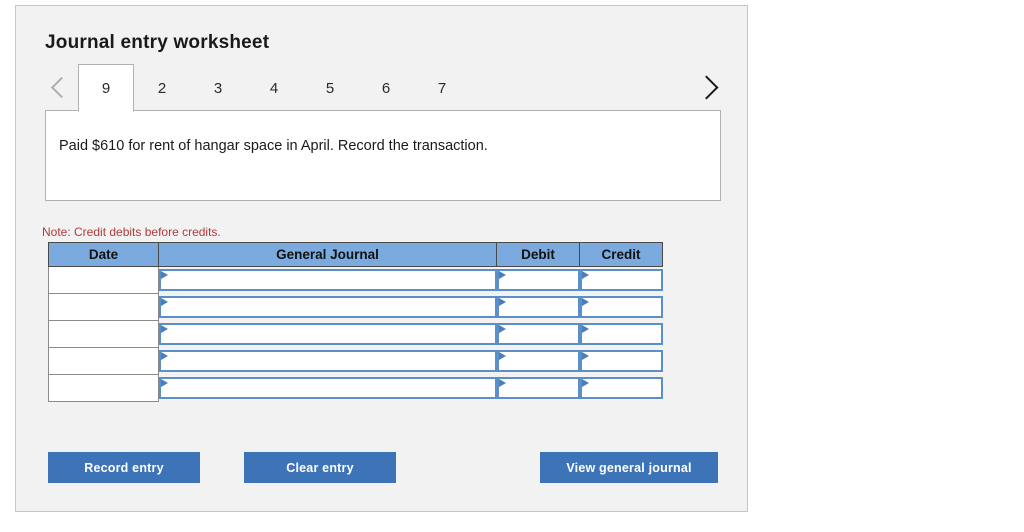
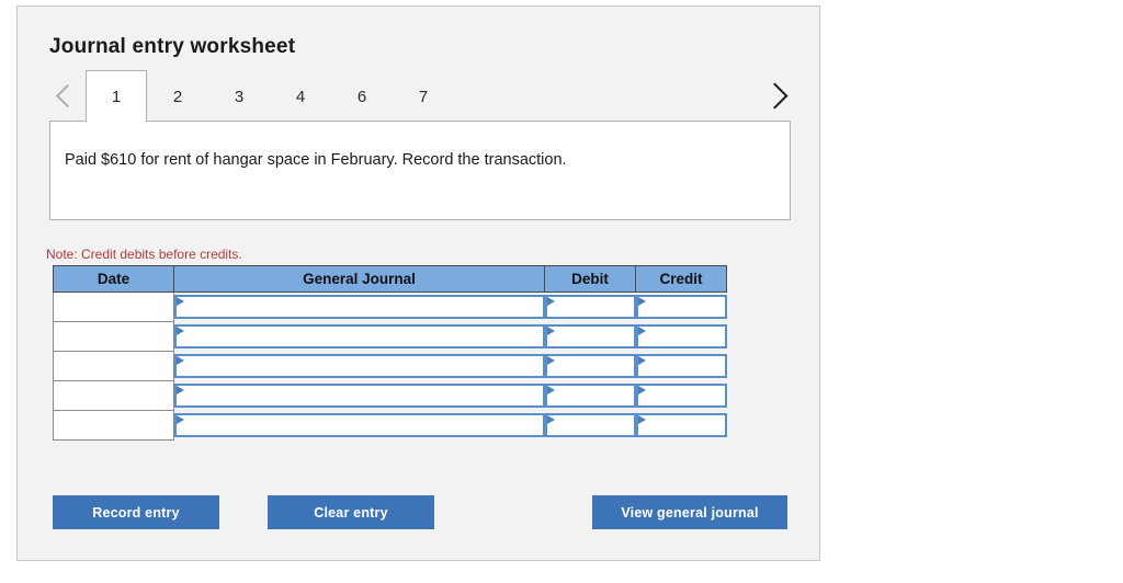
  Journal entry worksheet
- 9
+ 1
  2
  3
  4
- 5
  6
  7
- Paid $610 for rent of hangar space in April. Record the transaction.
+ Paid $610 for rent of hangar space in February. Record the transaction.
  Note: Credit debits before credits.
  Date	General Journal	Debit	Credit
  Record entry
  Clear entry
  View general journal
